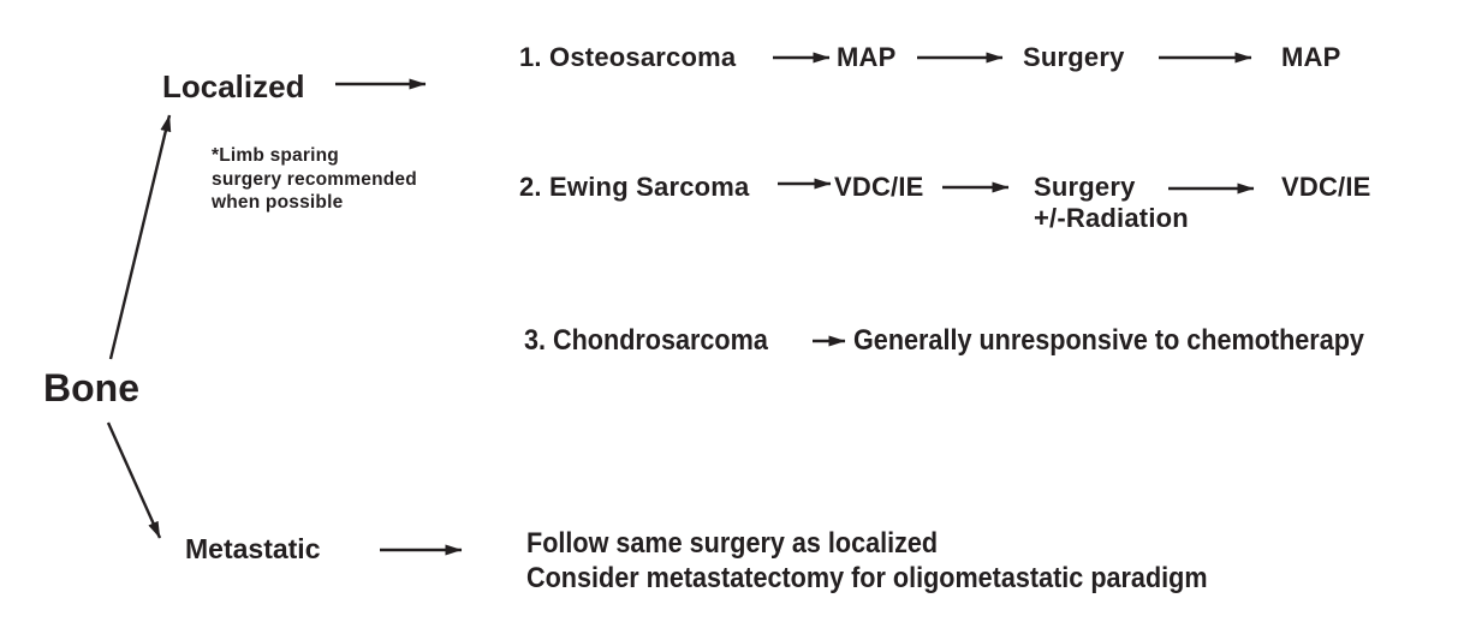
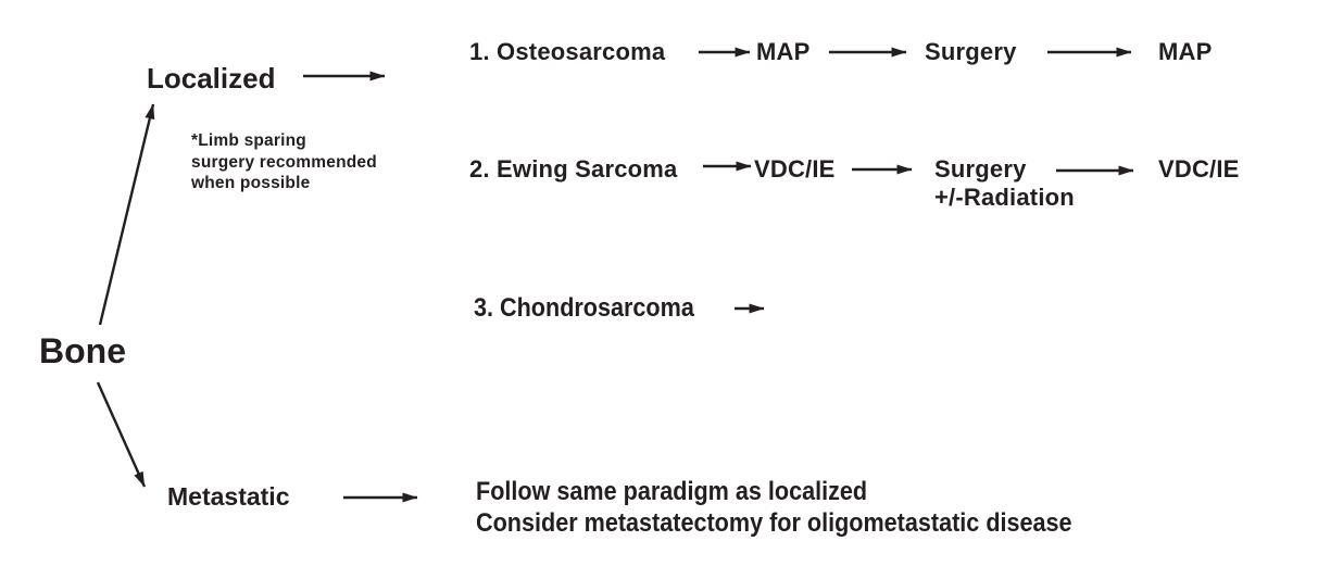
  Bone
  Localized
  *Limb sparing
  surgery recommended
  when possible
  1. Osteosarcoma
  MAP
  Surgery
  MAP
  2. Ewing Sarcoma
  VDC/IE
  Surgery
  +/-Radiation
  VDC/IE
  3. Chondrosarcoma
- Generally unresponsive to chemotherapy
  Metastatic
- Follow same surgery as localized
+ Follow same paradigm as localized
- Consider metastatectomy for oligometastatic paradigm
+ Consider metastatectomy for oligometastatic disease
